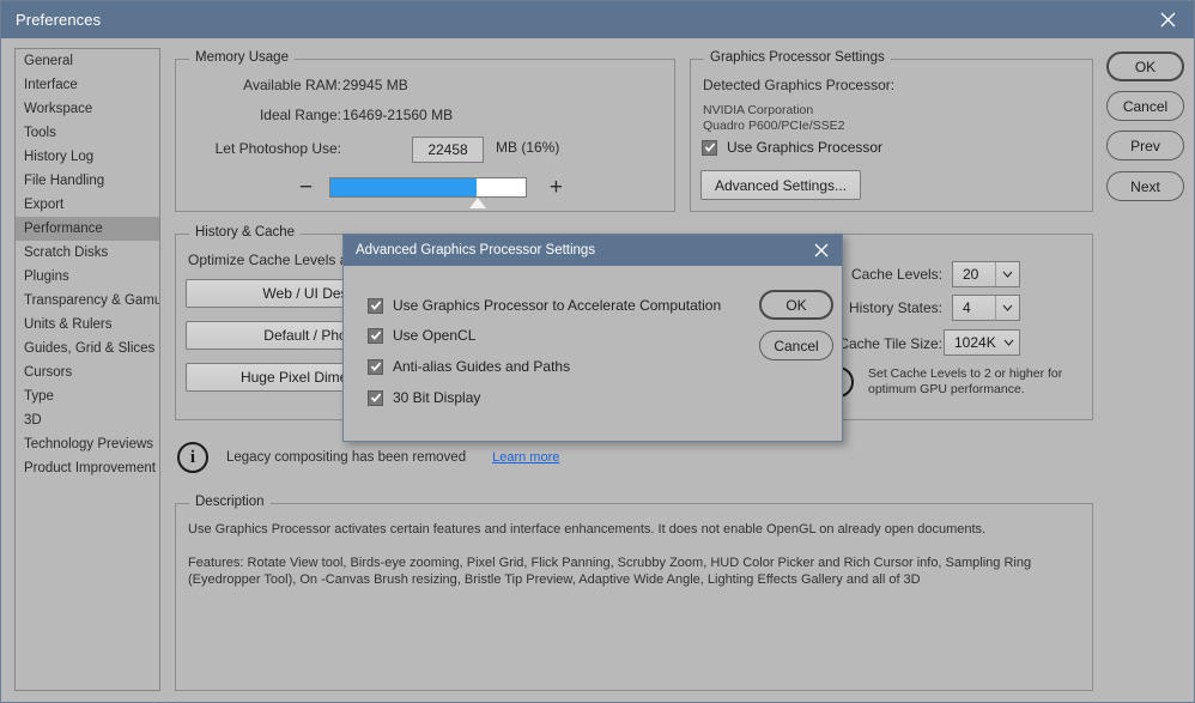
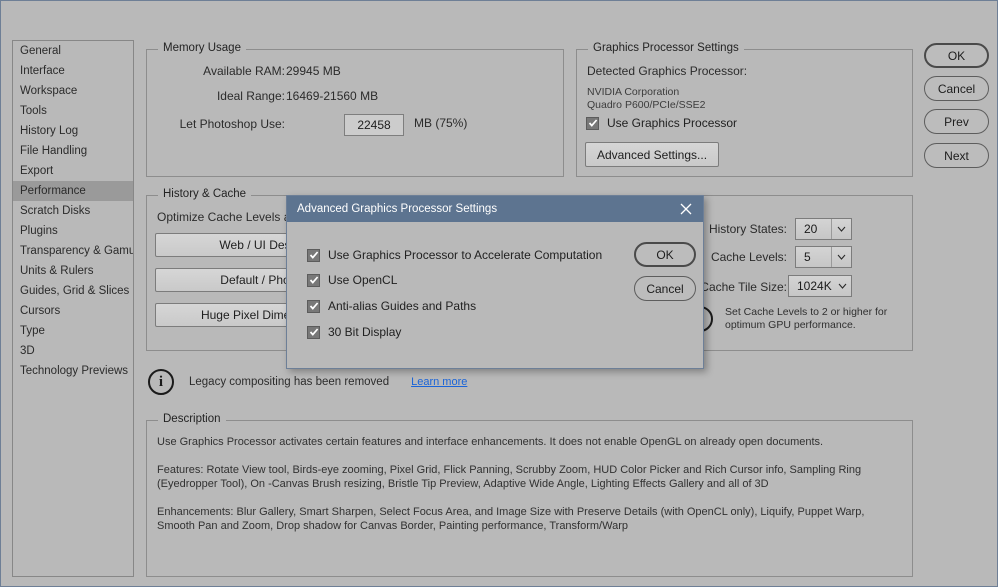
- Preferences
  General
  Interface
  Workspace
  Tools
  History Log
  File Handling
  Export
  Performance
  Scratch Disks
  Plugins
  Transparency & Gamu
  Units & Rulers
  Guides, Grid & Slices
  Cursors
  Type
  3D
  Technology Previews
- Product Improvement
  Memory Usage
  Available RAM:
  29945 MB
  Ideal Range:
  16469-21560 MB
  Let Photoshop Use:
  22458
- MB (16%)
+ MB (75%)
- −
- +
  Graphics Processor Settings
  Detected Graphics Processor:
  NVIDIA Corporation
  Quadro P600/PCIe/SSE2
  Use Graphics Processor
  Advanced Settings...
  History & Cache
  Default / Ph
- Cache Levels:
+ History States:
  20
- History States:
+ Cache Levels:
- 4
+ 5
  Cache Tile Size:
  1024K
  Set Cache Levels to 2 or higher for
  optimum GPU performance.
  i
  Legacy compositing has been removed
  Learn more
  Description
  Use Graphics Processor activates certain features and interface enhancements. It does not enable OpenGL on already open documents.
  Features: Rotate View tool, Birds-eye zooming, Pixel Grid, Flick Panning, Scrubby Zoom, HUD Color Picker and Rich Cursor info, Sampling Ring (Eyedropper Tool), On -Canvas Brush resizing, Bristle Tip Preview, Adaptive Wide Angle, Lighting Effects Gallery and all of 3D
+ Enhancements: Blur Gallery, Smart Sharpen, Select Focus Area, and Image Size with Preserve Details (with OpenCL only), Liquify, Puppet Warp, Smooth Pan and Zoom, Drop shadow for Canvas Border, Painting performance, Transform/Warp
  OK
  Cancel
  Prev
  Next
  Advanced Graphics Processor Settings
  Use Graphics Processor to Accelerate Computation
  Use OpenCL
  Anti-alias Guides and Paths
  30 Bit Display
  OK
  Cancel
